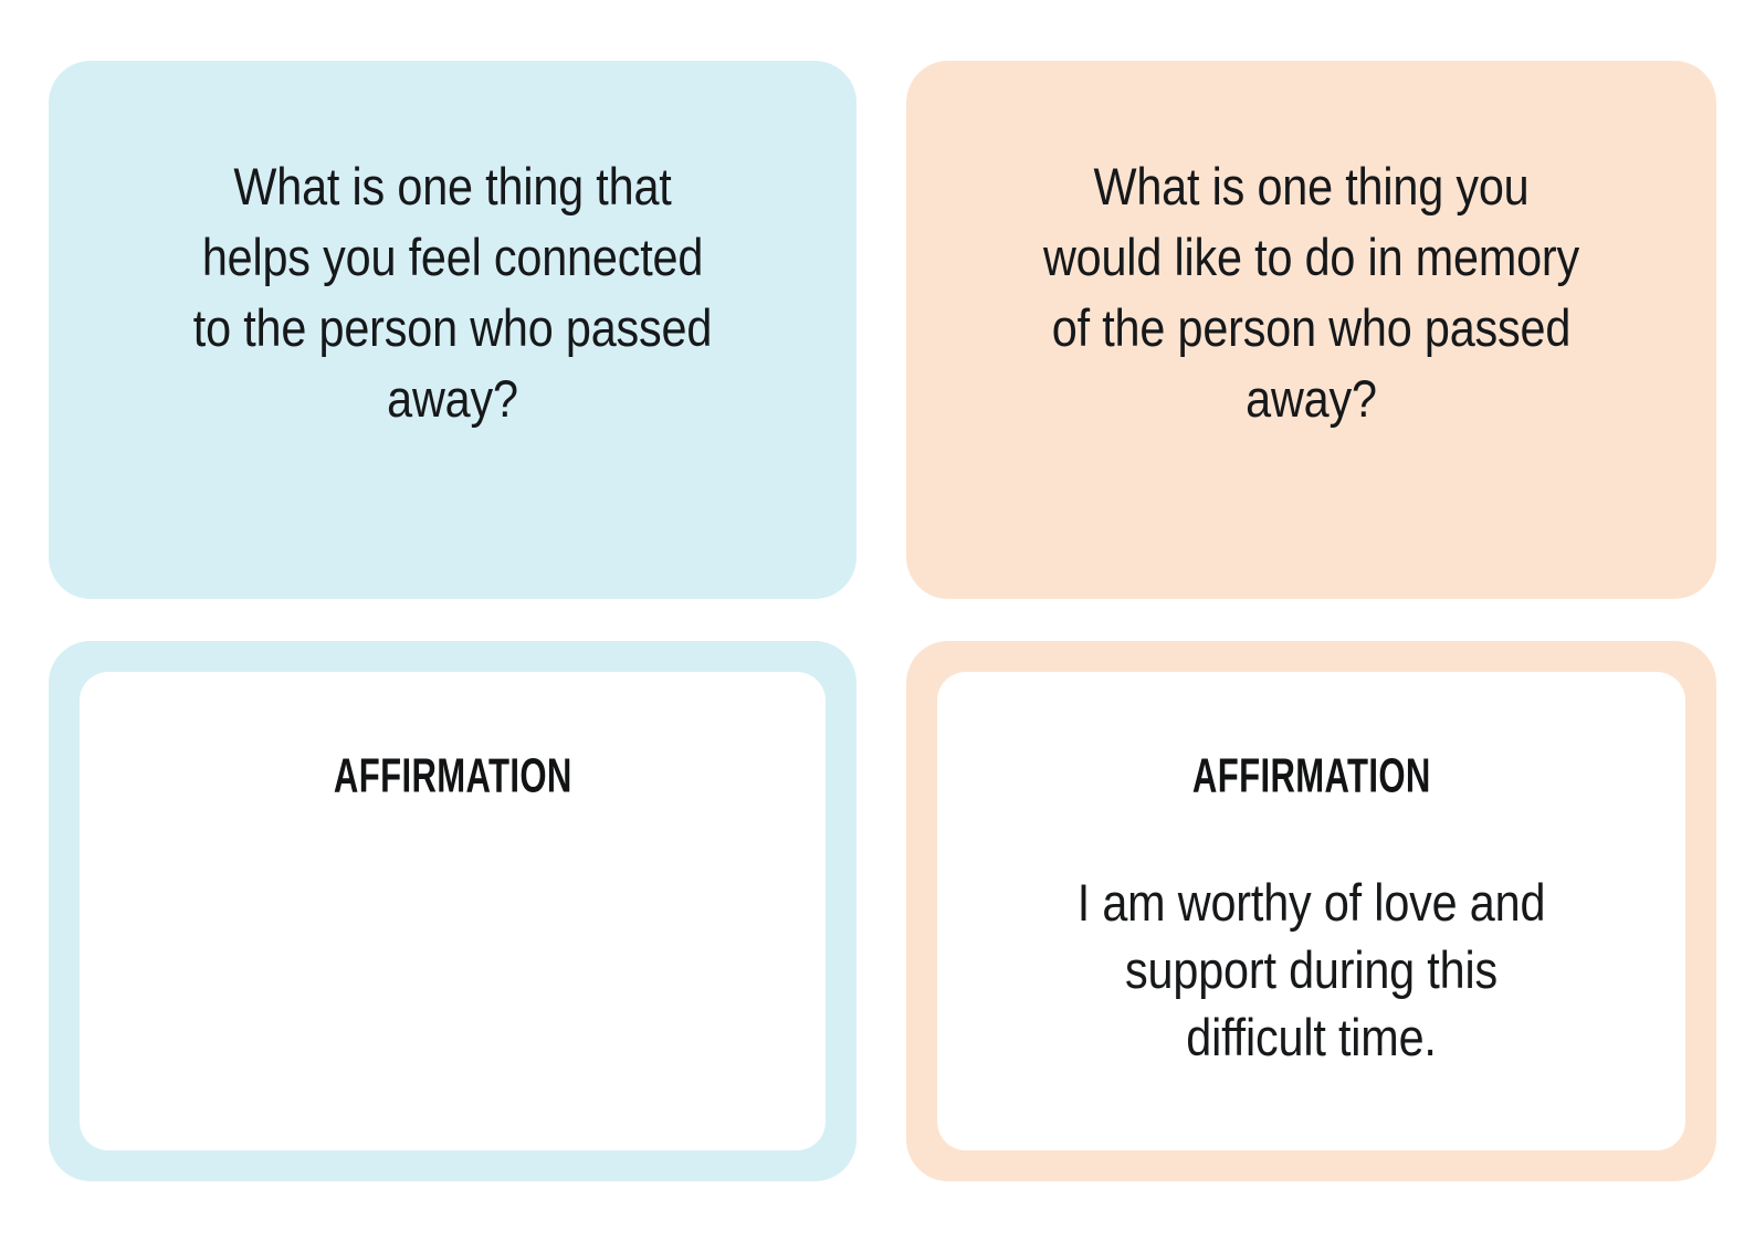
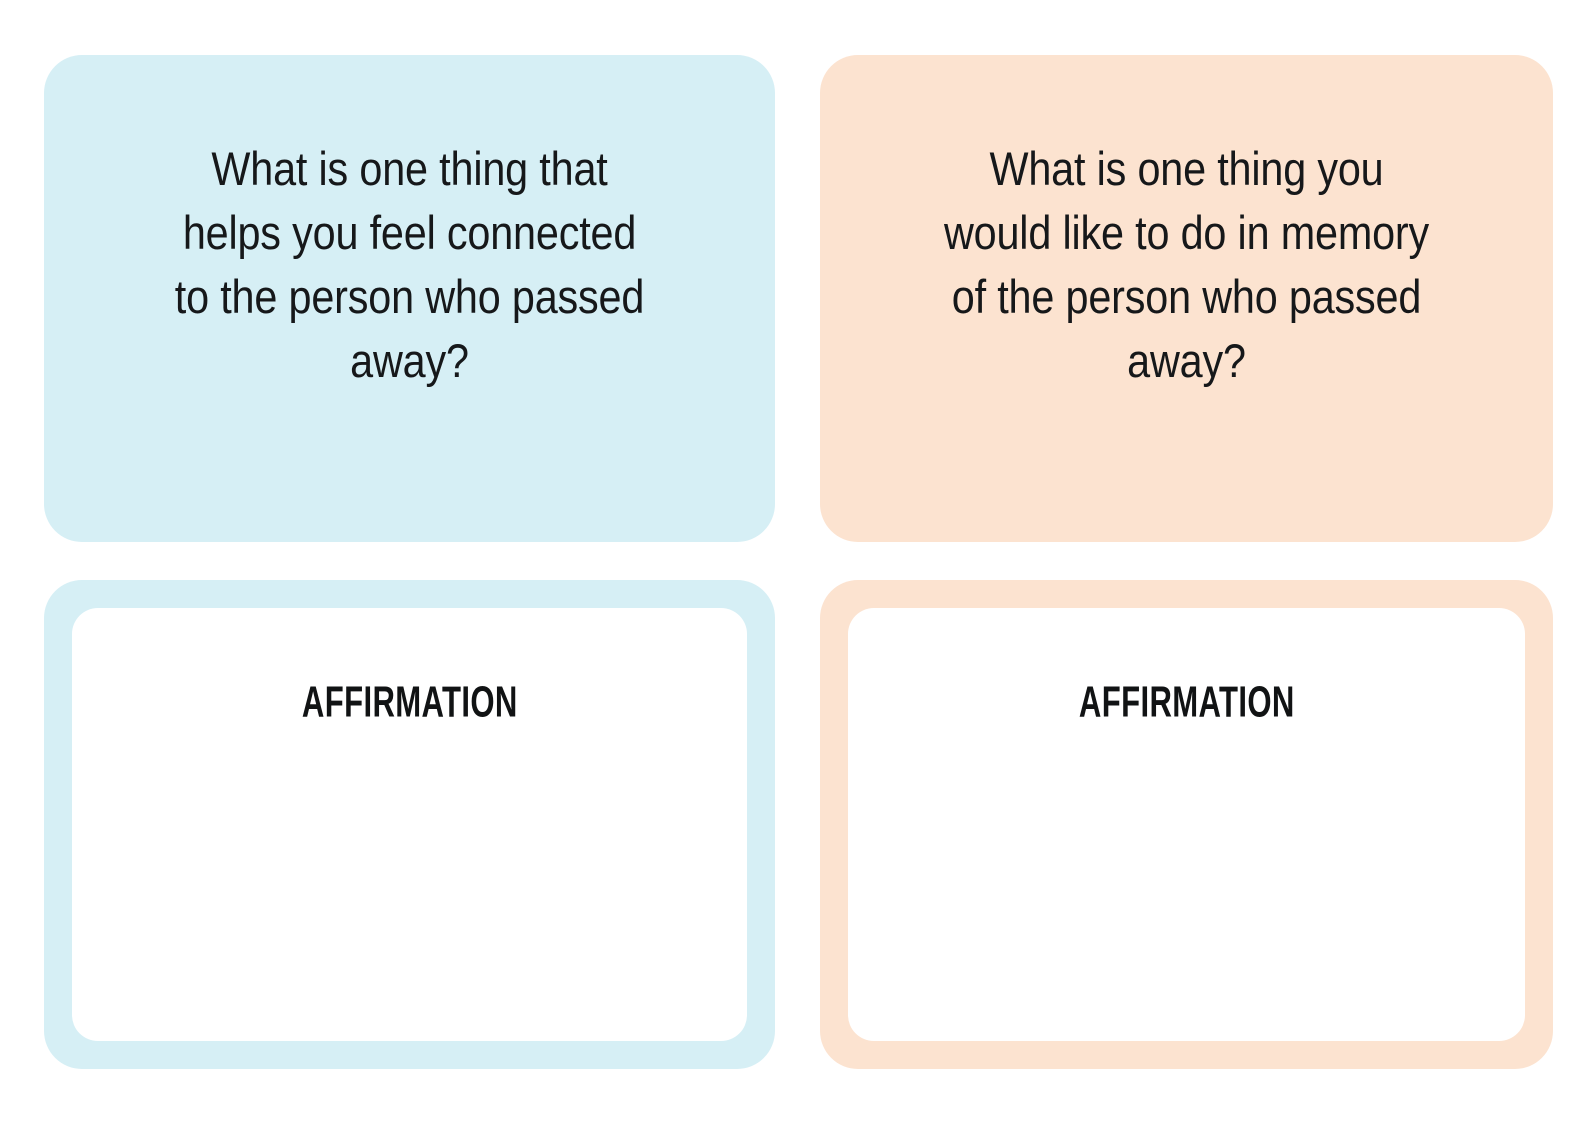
  What is one thing that
  helps you feel connected
  to the person who passed
  away?
  What is one thing you
  would like to do in memory
  of the person who passed
  away?
  AFFIRMATION
  AFFIRMATION
- I am worthy of love and
- support during this
- difficult time.
